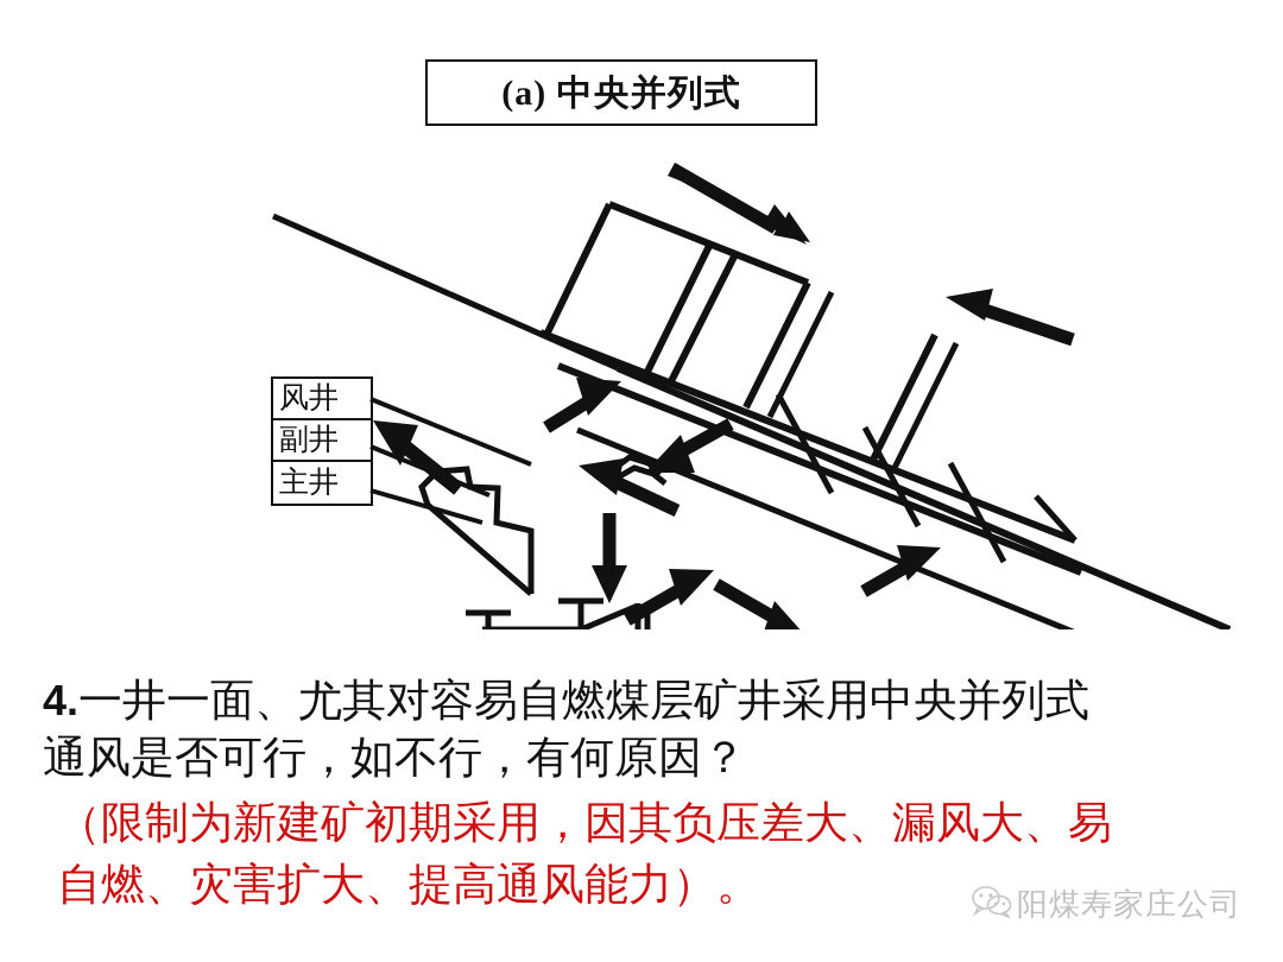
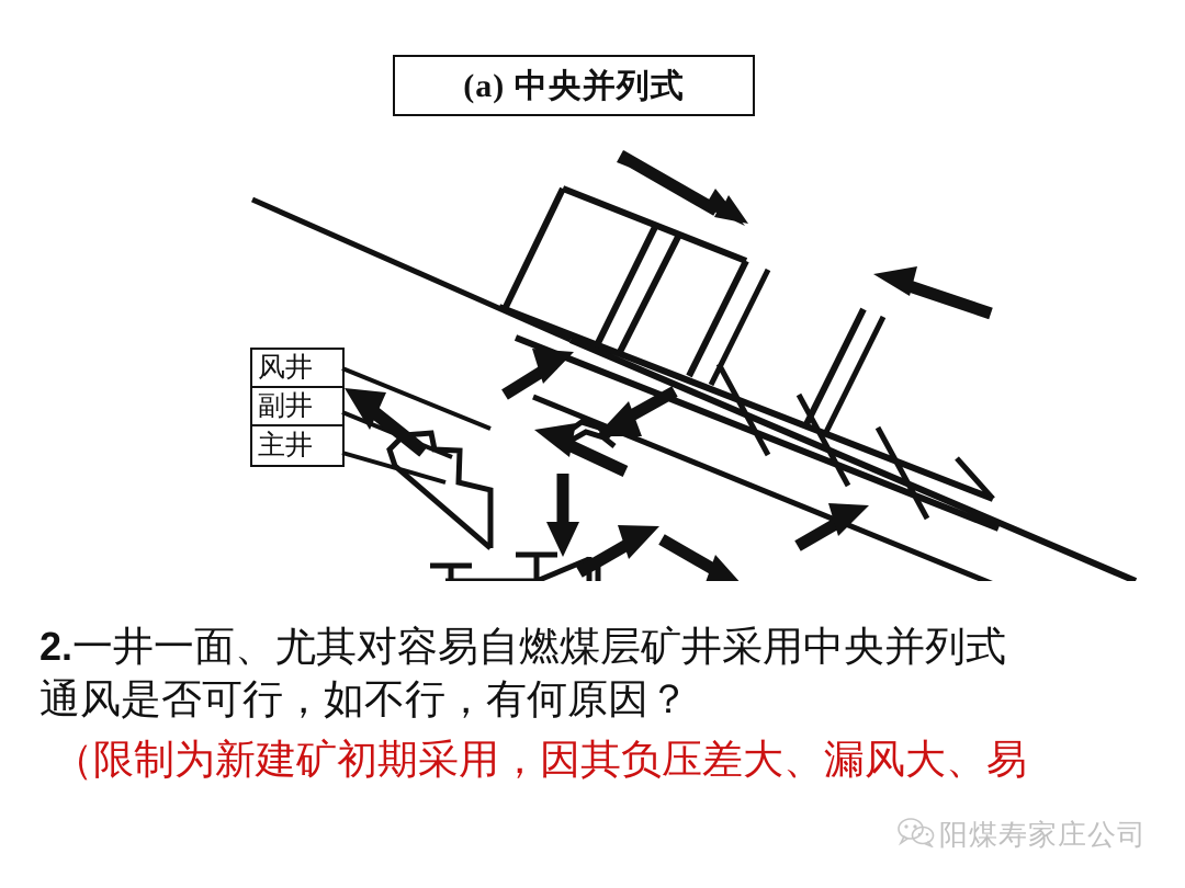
  (a) 中央并列式
  风井
  副井
  主井
- 4.一井一面、尤其对容易自燃煤层矿井采用中央并列式
+ 2.一井一面、尤其对容易自燃煤层矿井采用中央并列式
  通风是否可行，如不行，有何原因？
  （限制为新建矿初期采用，因其负压差大、漏风大、易
- 自燃、灾害扩大、提高通风能力）。
  阳煤寿家庄公司
